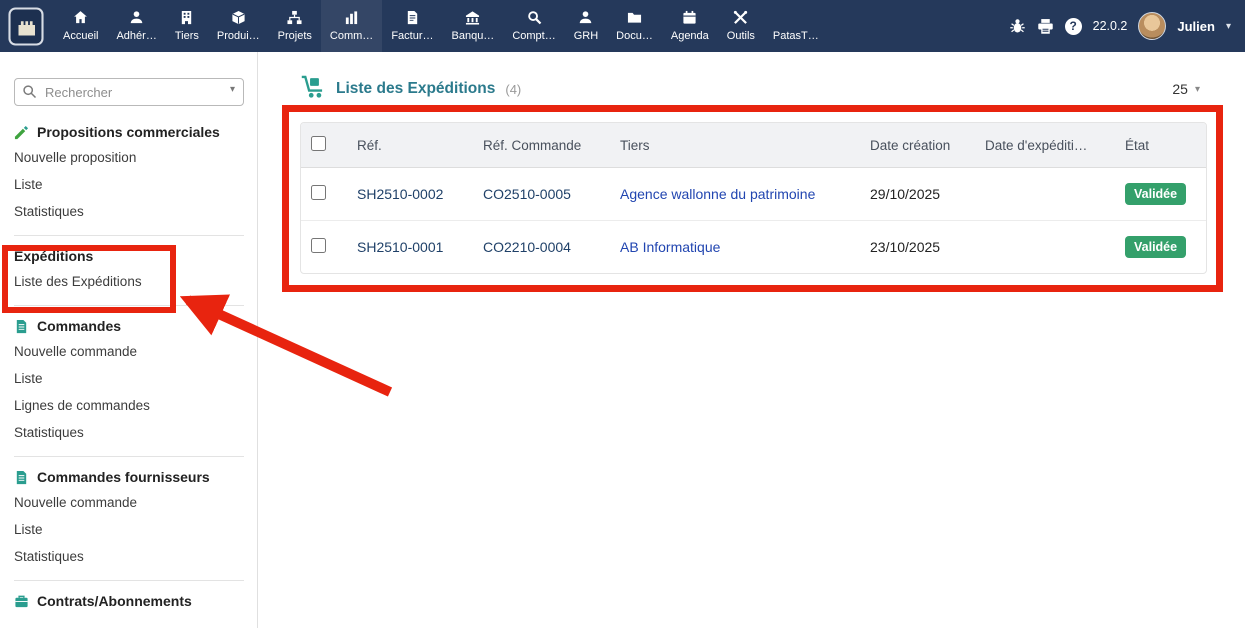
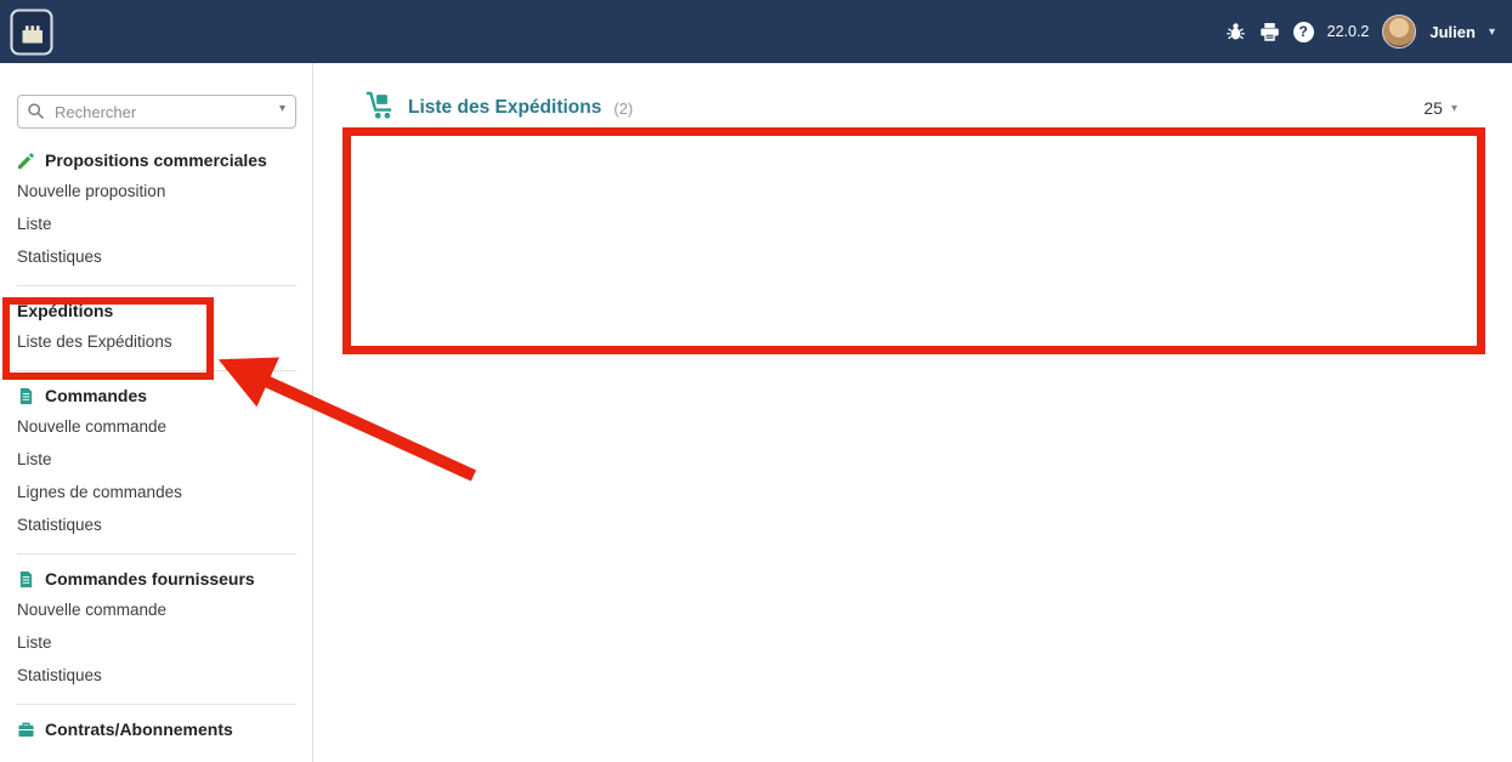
- Accueil
- Adhér…
- Tiers
- Produi…
- Projets
- Comm…
- Factur…
- Banqu…
- Compt…
- GRH
- Docu…
- Agenda
- Outils
- PatasT…
  ?
  22.0.2
  Julien
  ▾
  Rechercher
  ▾
  Propositions commerciales
  Nouvelle proposition
  Liste
  Statistiques
  Expéditions
  Liste des Expéditions
  Commandes
  Nouvelle commande
  Liste
  Lignes de commandes
  Statistiques
  Commandes fournisseurs
  Nouvelle commande
  Liste
  Statistiques
  Contrats/Abonnements
  Liste des Expéditions
- (4)
+ (2)
  25
  ▾
- 	Réf.	Réf. Commande	Tiers	Date création	Date d'expéditi…	État
- 	SH2510-0002	CO2510-0005	Agence wallonne du patrimoine	29/10/2025		Validée
- 	SH2510-0001	CO2210-0004	AB Informatique	23/10/2025		Validée
